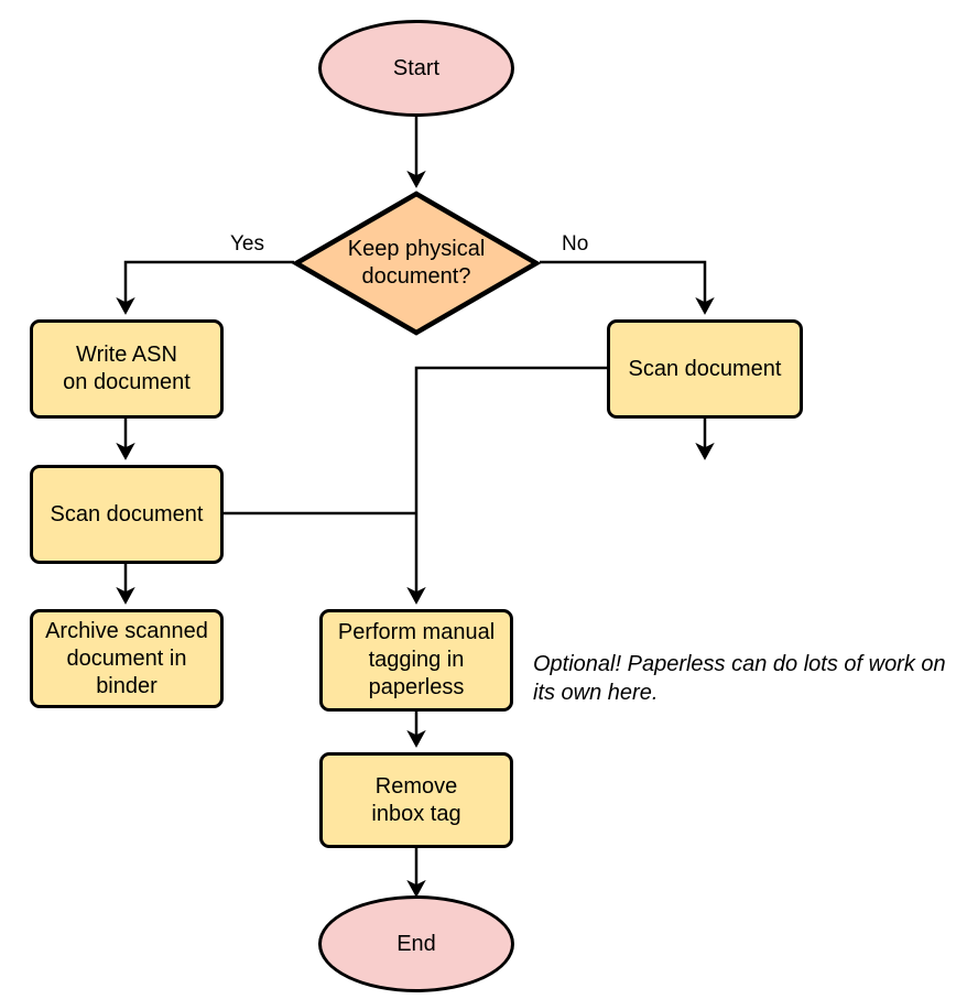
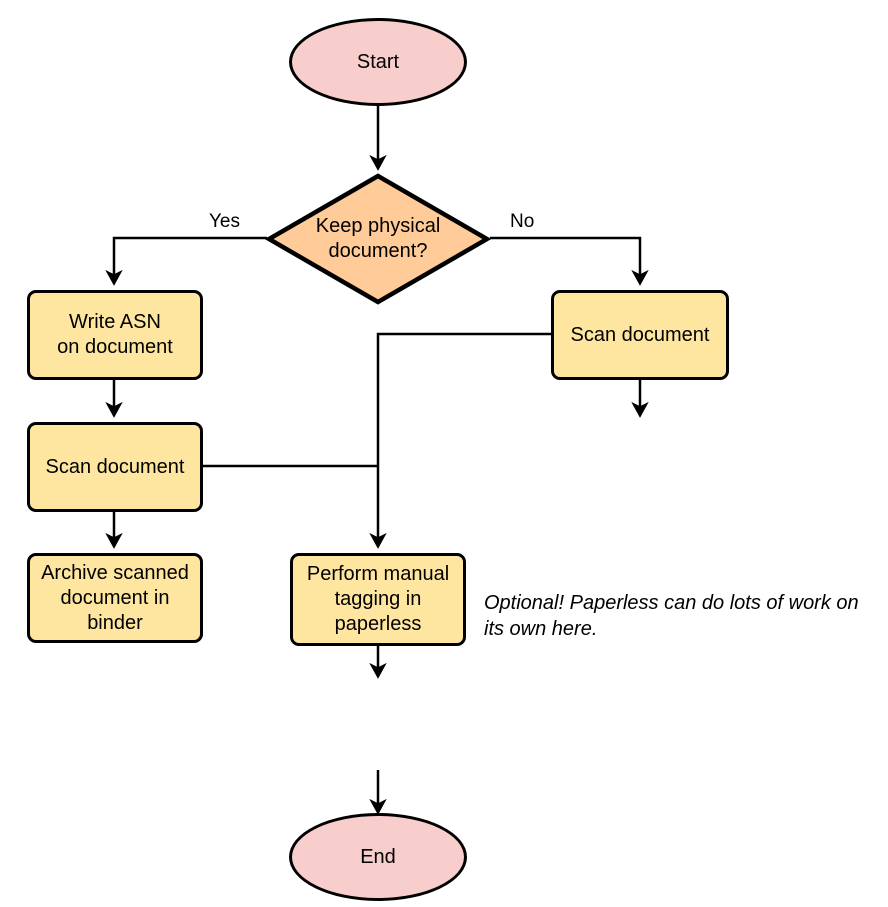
  Start
  Keep physical
  document?
  Yes
  No
  Write ASN
  on document
  Scan document
  Archive scanned
  document in
  binder
  Scan document
  Perform manual
  tagging in
  paperless
- Remove
- inbox tag
  End
  Optional! Paperless can do lots of work on
  its own here.
